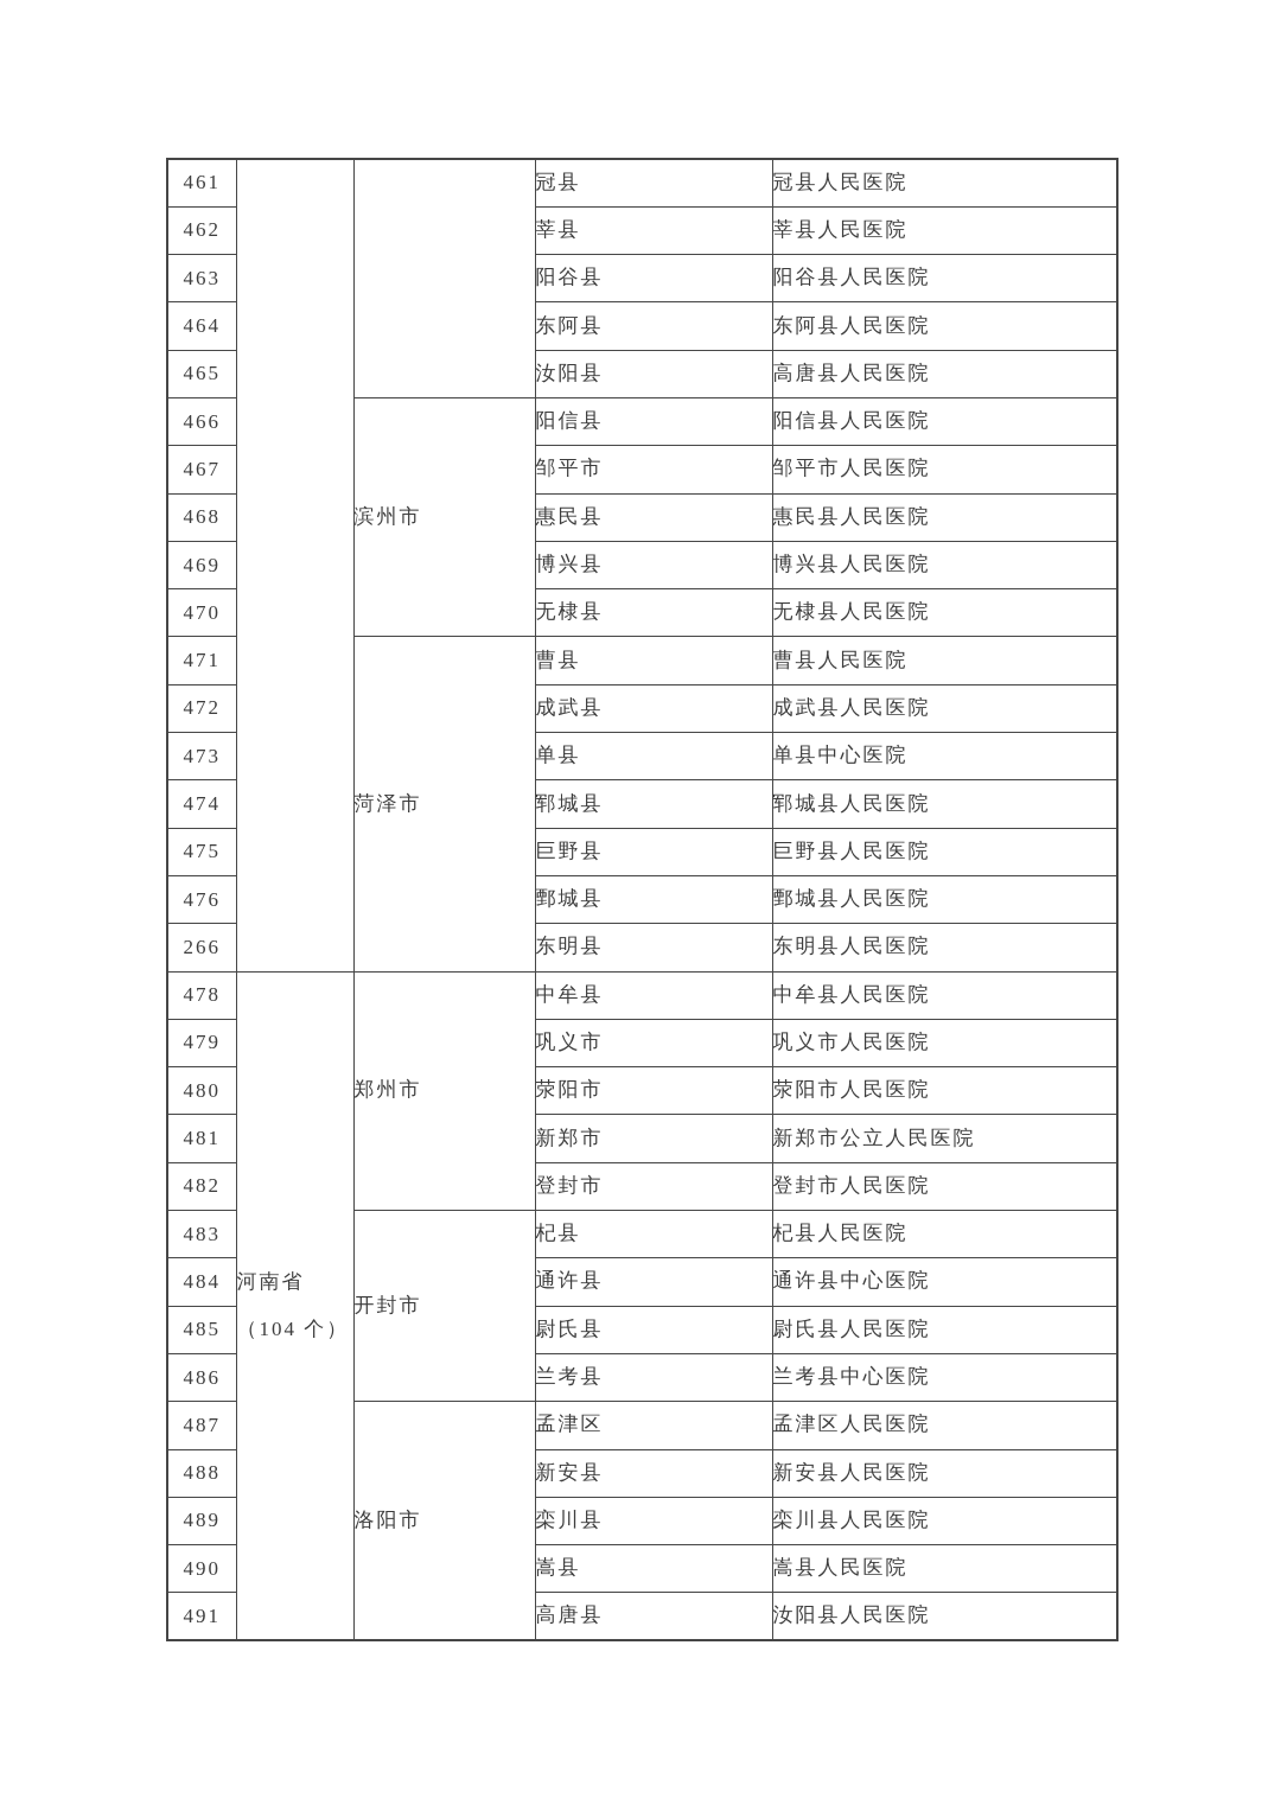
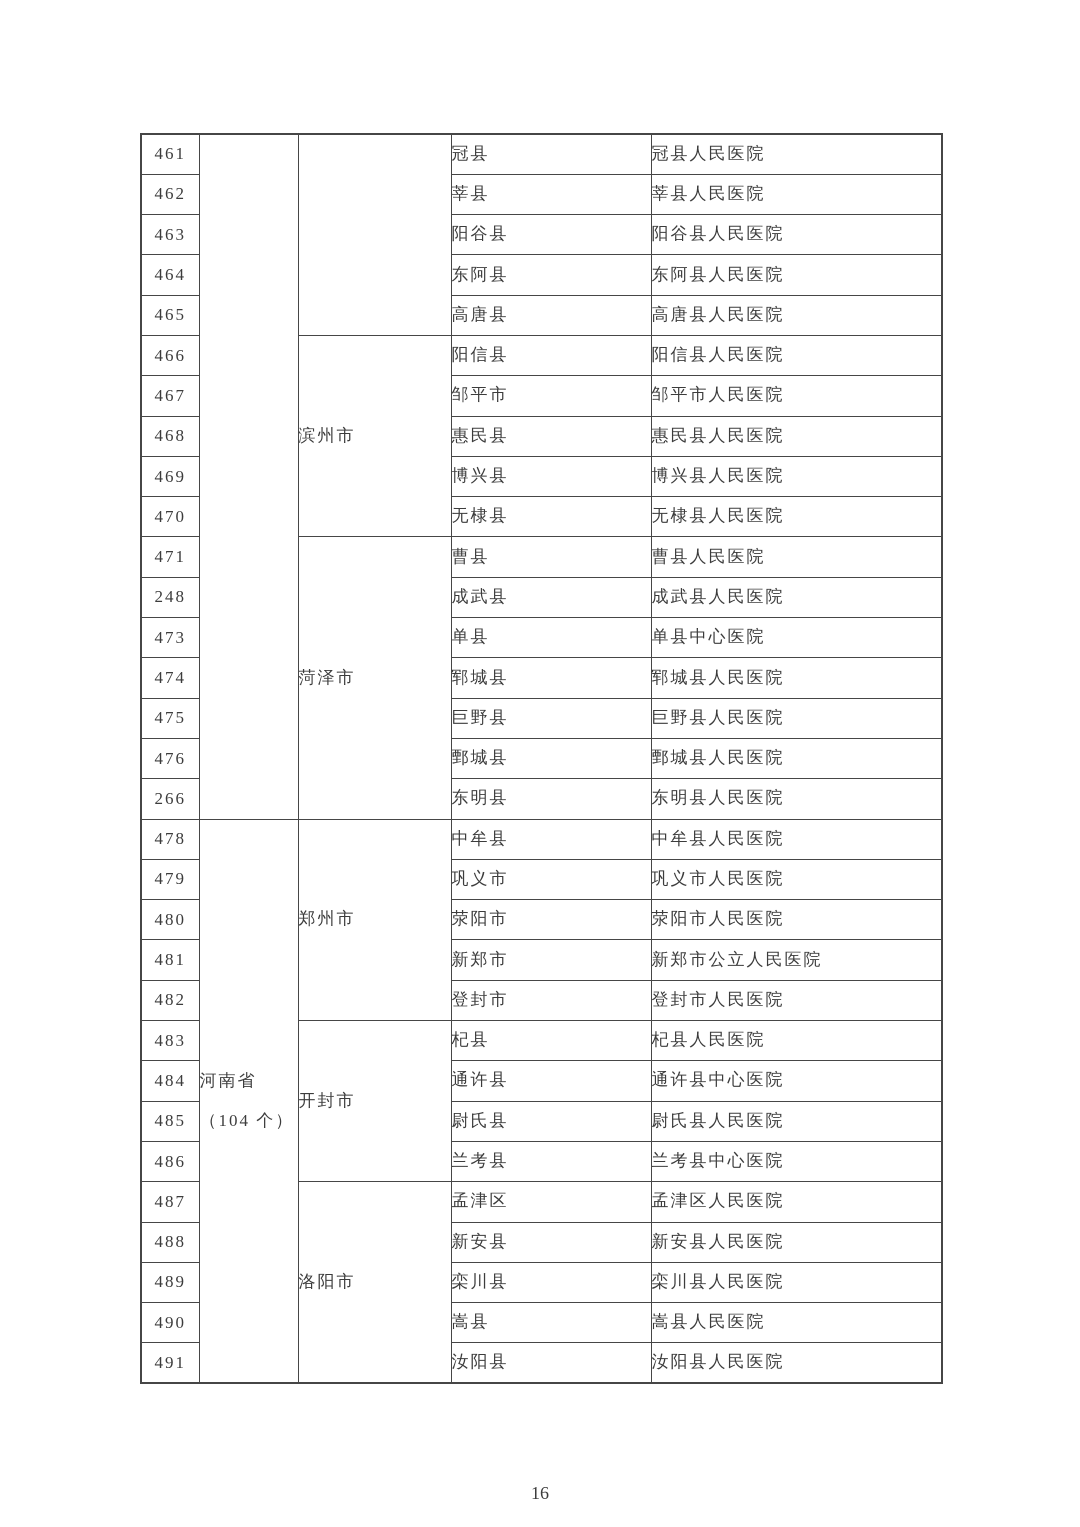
  461			冠县	冠县人民医院
  462	莘县	莘县人民医院
  463	阳谷县	阳谷县人民医院
  464	东阿县	东阿县人民医院
- 465	汝阳县	高唐县人民医院
+ 465	高唐县	高唐县人民医院
  466	滨州市	阳信县	阳信县人民医院
  467	邹平市	邹平市人民医院
  468	惠民县	惠民县人民医院
  469	博兴县	博兴县人民医院
  470	无棣县	无棣县人民医院
  471	菏泽市	曹县	曹县人民医院
- 472	成武县	成武县人民医院
+ 248	成武县	成武县人民医院
  473	单县	单县中心医院
  474	郓城县	郓城县人民医院
  475	巨野县	巨野县人民医院
  476	鄄城县	鄄城县人民医院
  266	东明县	东明县人民医院
  478	河南省（104 个）	郑州市	中牟县	中牟县人民医院
  479	巩义市	巩义市人民医院
  480	荥阳市	荥阳市人民医院
  481	新郑市	新郑市公立人民医院
  482	登封市	登封市人民医院
  483	开封市	杞县	杞县人民医院
  484	通许县	通许县中心医院
  485	尉氏县	尉氏县人民医院
  486	兰考县	兰考县中心医院
  487	洛阳市	孟津区	孟津区人民医院
  488	新安县	新安县人民医院
  489	栾川县	栾川县人民医院
  490	嵩县	嵩县人民医院
- 491	高唐县	汝阳县人民医院
+ 491	汝阳县	汝阳县人民医院
+ 16
